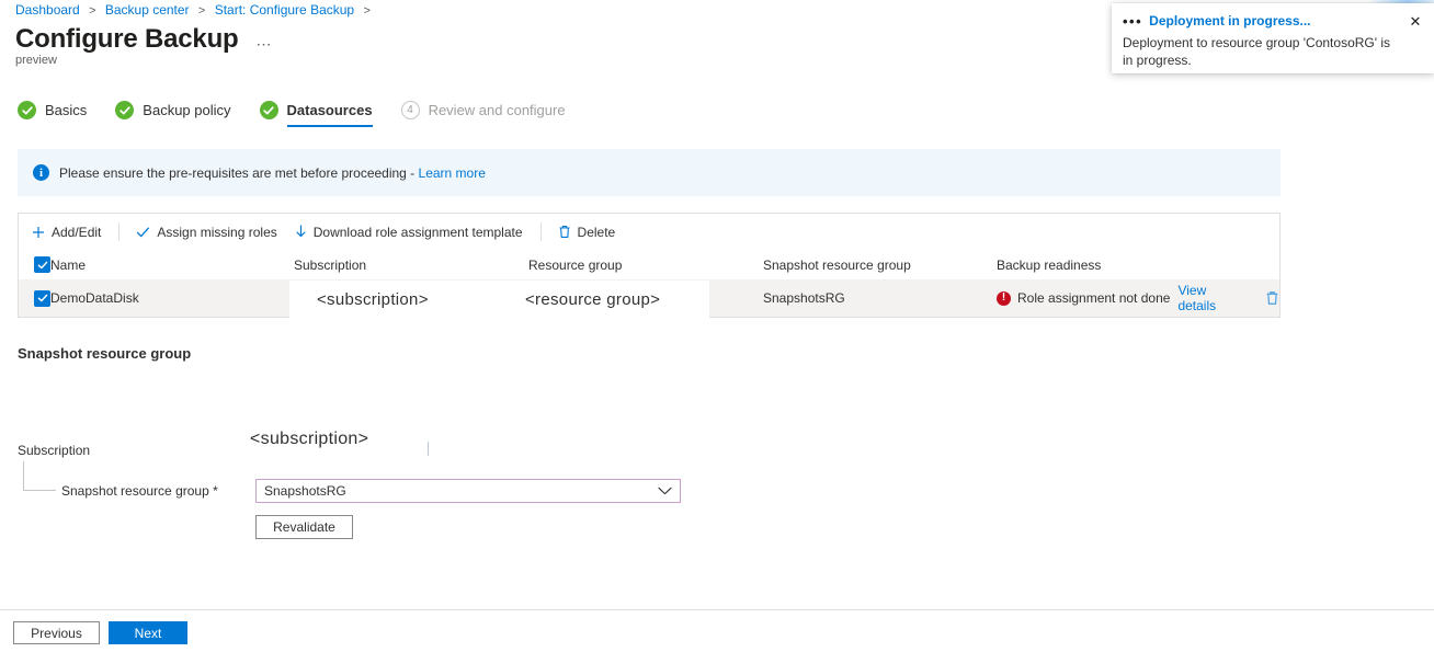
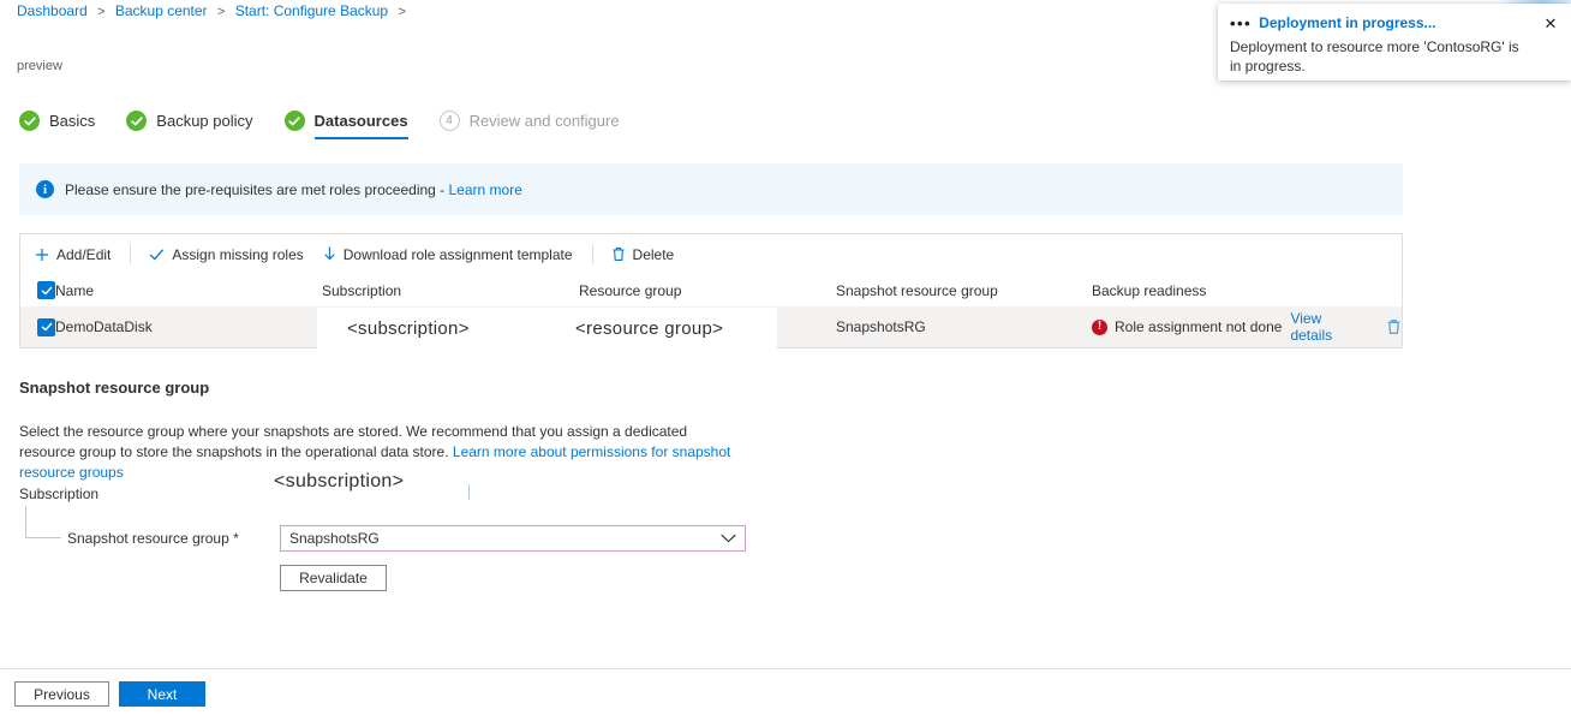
  Dashboard > Backup center > Start: Configure Backup >
- Configure Backup
- ⋯
  preview
  Basics
  Backup policy
  Datasources
  4
  Review and configure
  i
- Please ensure the pre-requisites are met before proceeding - Learn more
+ Please ensure the pre-requisites are met roles proceeding - Learn more
  Add/Edit
  Assign missing roles
  Download role assignment template
  Delete
  Name
  Subscription
  Resource group
  Snapshot resource group
  Backup readiness
  DemoDataDisk
  SnapshotsRG
  !
  Role assignment not done
  View details
  <subscription>
  <resource group>
  Snapshot resource group
+ Select the resource group where your snapshots are stored. We recommend that you assign a dedicated resource group to store the snapshots in the operational data store. Learn more about permissions for snapshot resource groups
  Subscription
  <subscription>
  Snapshot resource group *
  SnapshotsRG
  Revalidate
  Previous
  Next
  •••
  Deployment in progress...
  ✕
- Deployment to resource group 'ContosoRG' is in progress.
+ Deployment to resource more 'ContosoRG' is in progress.
